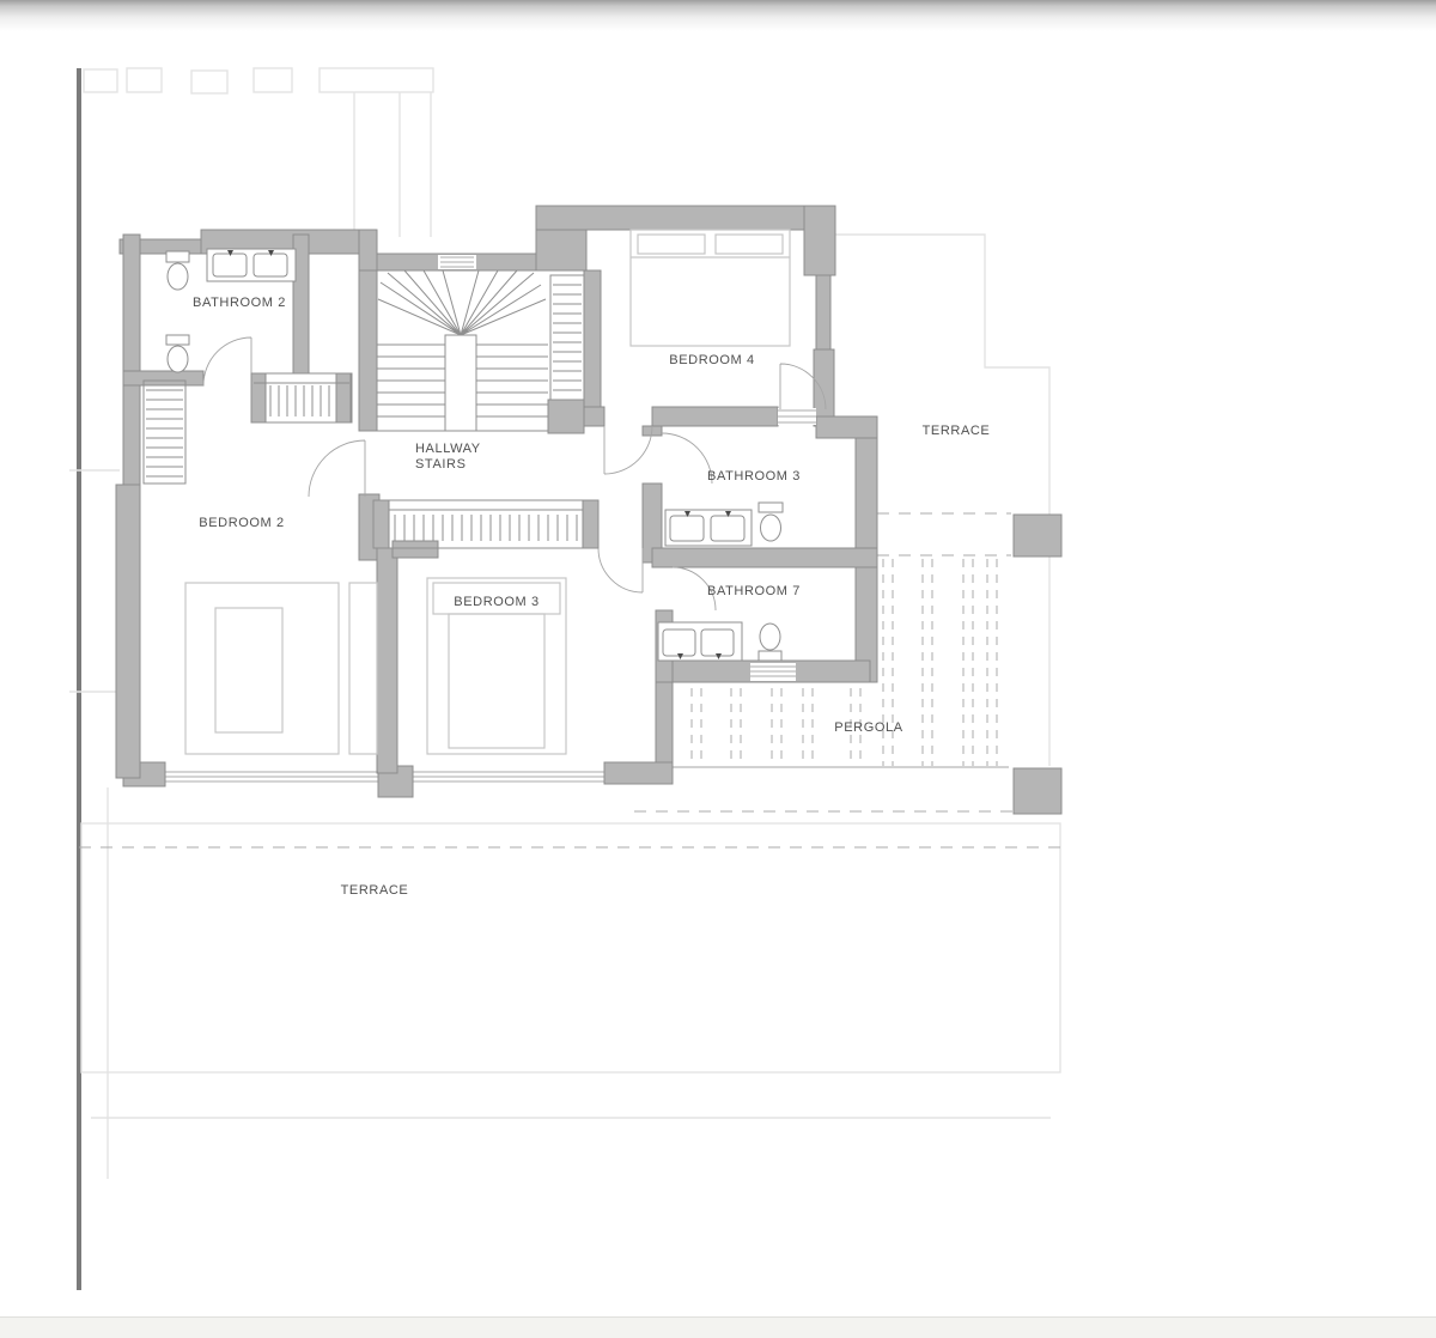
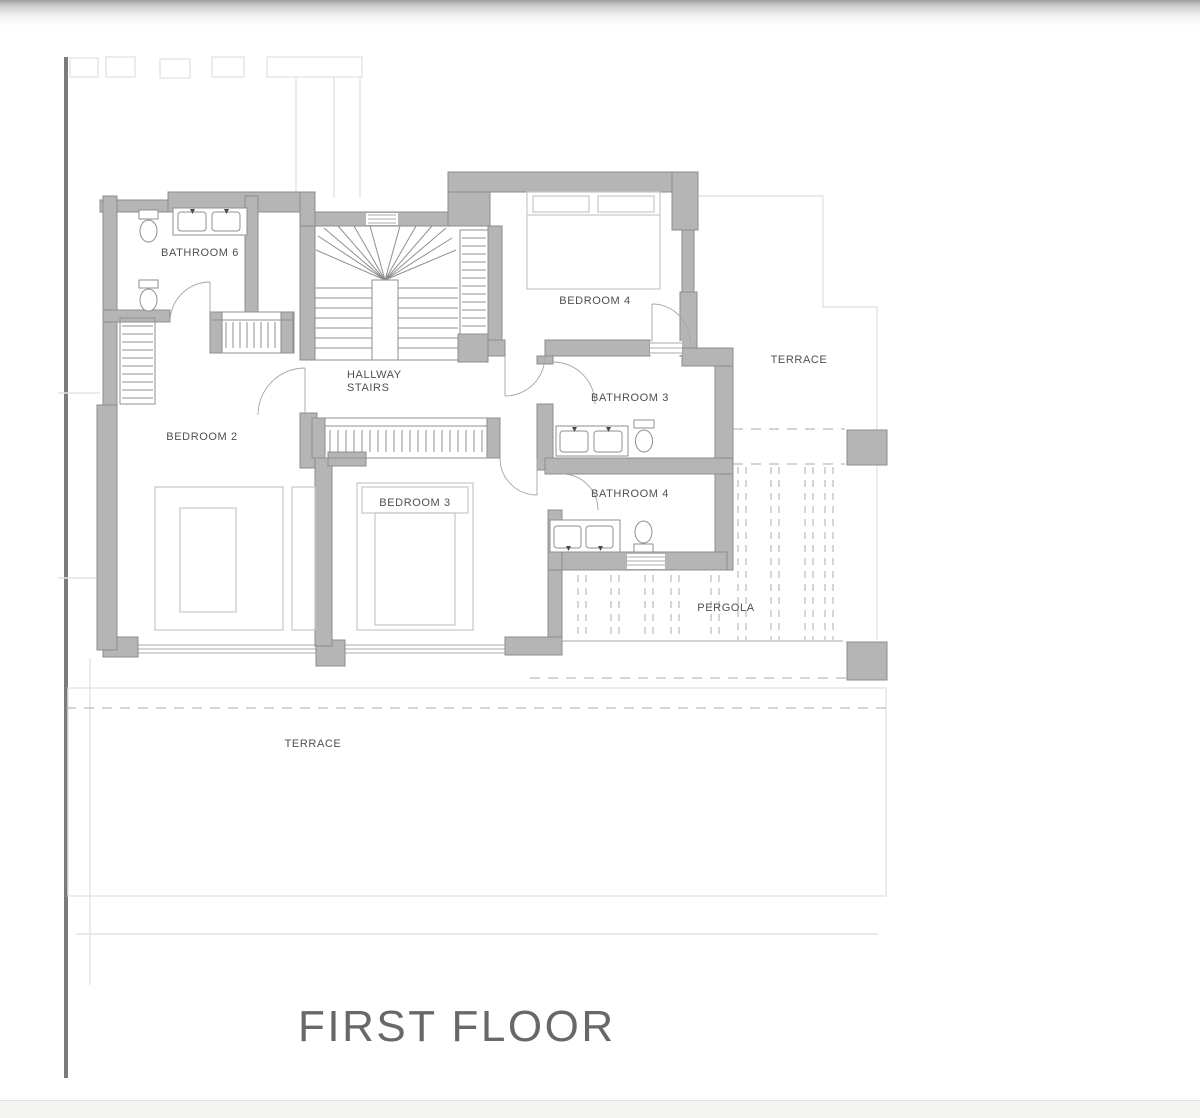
- BATHROOM 2
+ BATHROOM 6
  HALLWAY
  STAIRS
  BEDROOM 2
  BEDROOM 4
  BATHROOM 3
- BATHROOM 7
+ BATHROOM 4
  BEDROOM 3
  TERRACE
  PERGOLA
  TERRACE
+ FIRST FLOOR
